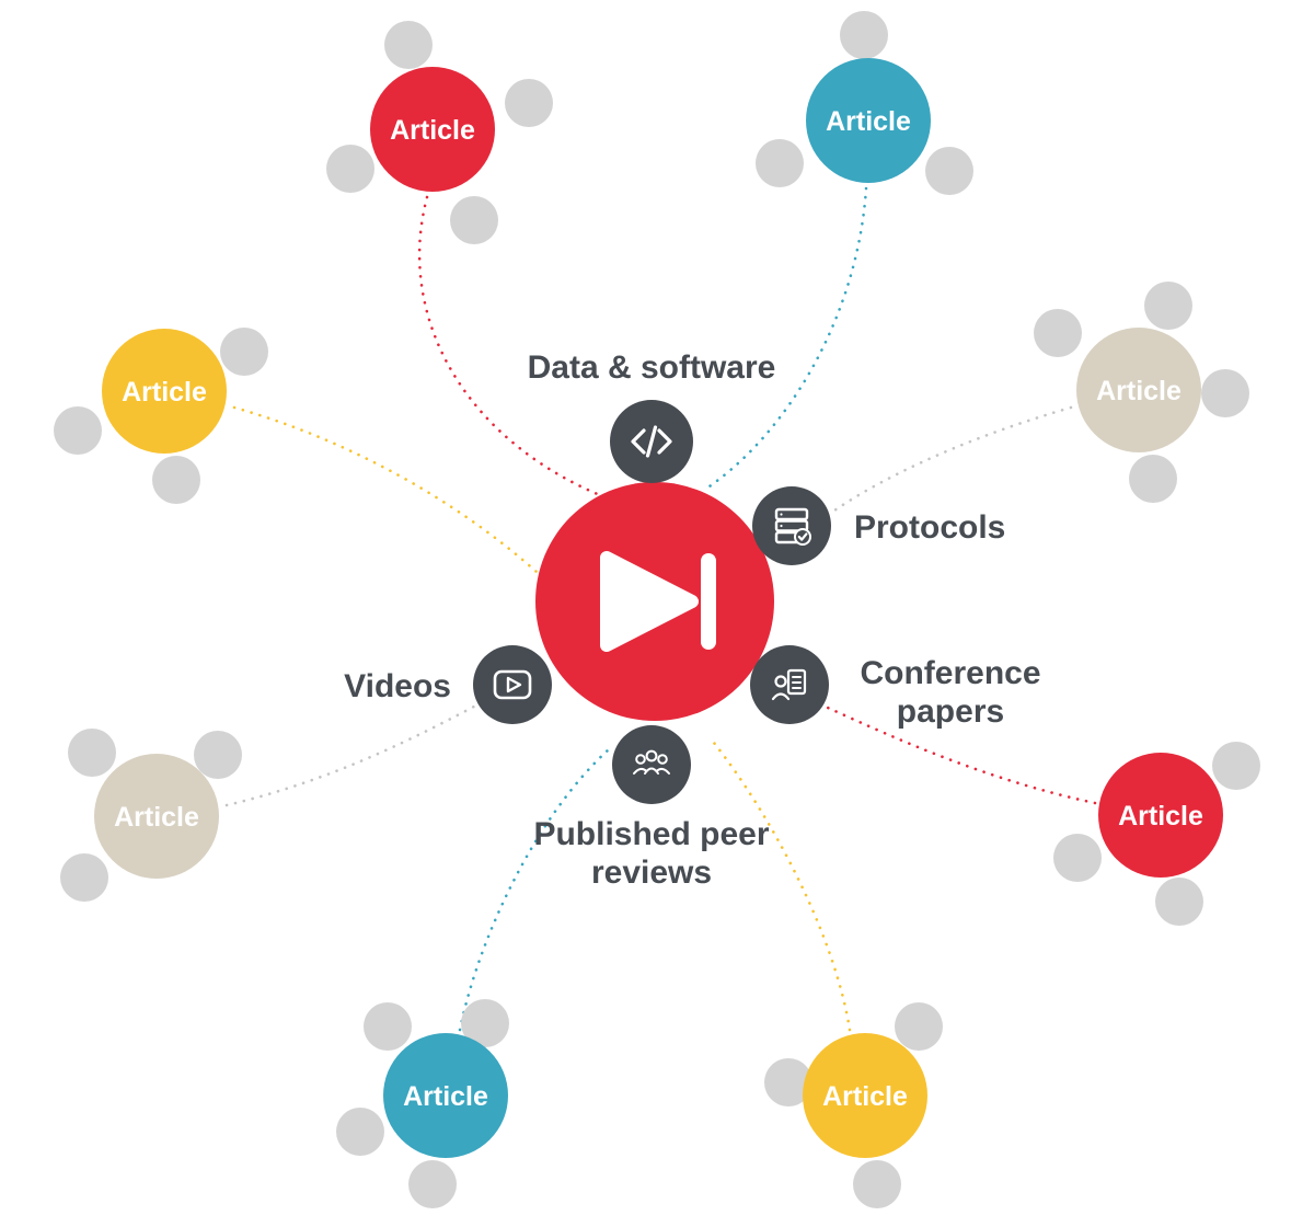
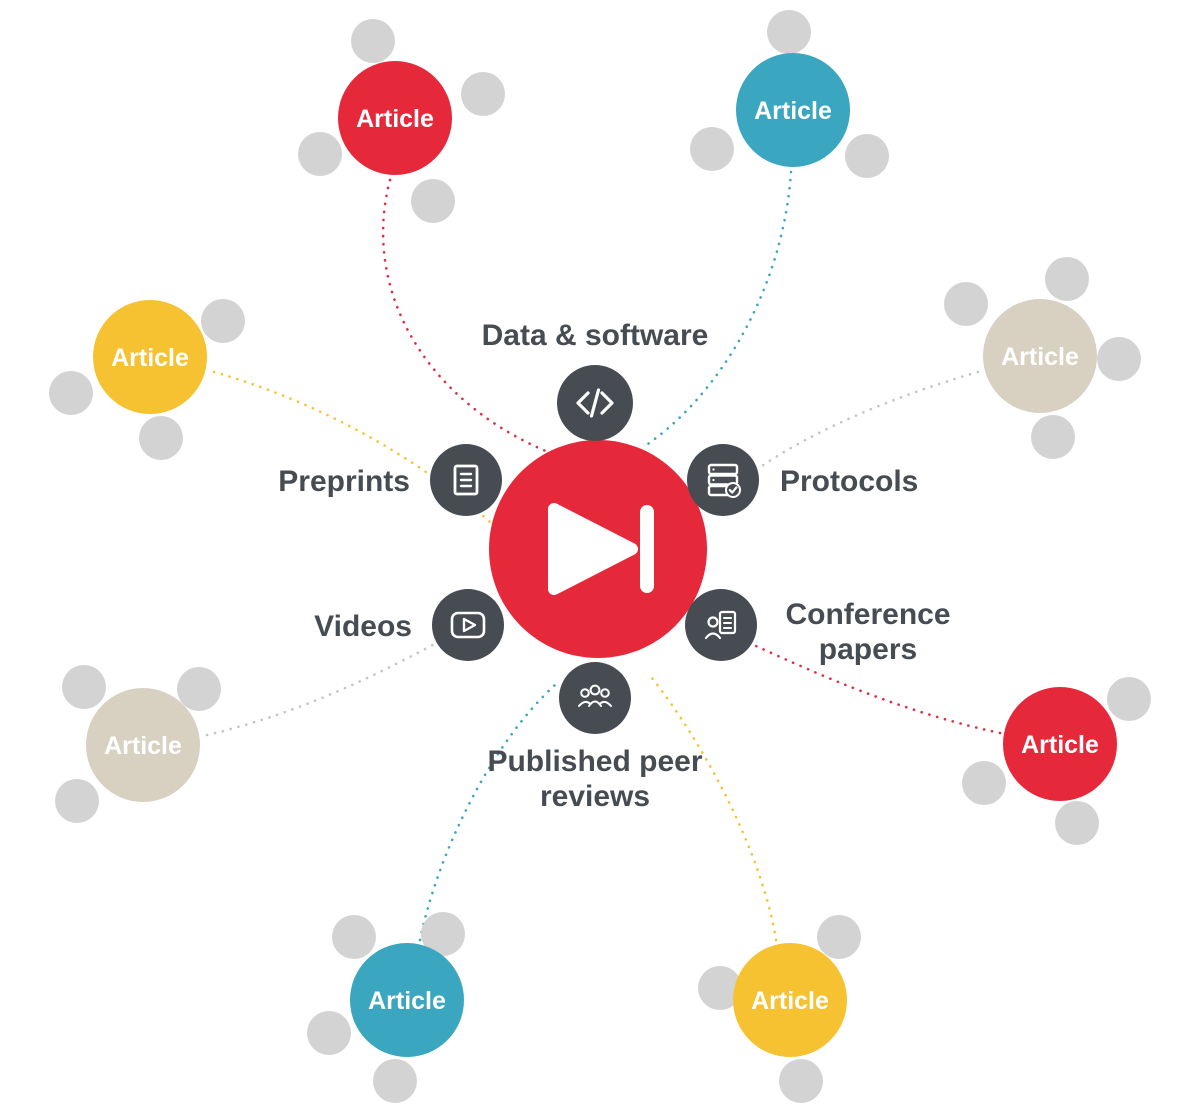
  Article
  Article
  Article
  Article
  Article
  Article
  Article
  Article
  Data & software
+ Preprints
  Protocols
  Videos
  Conference papers
  Published peer reviews
